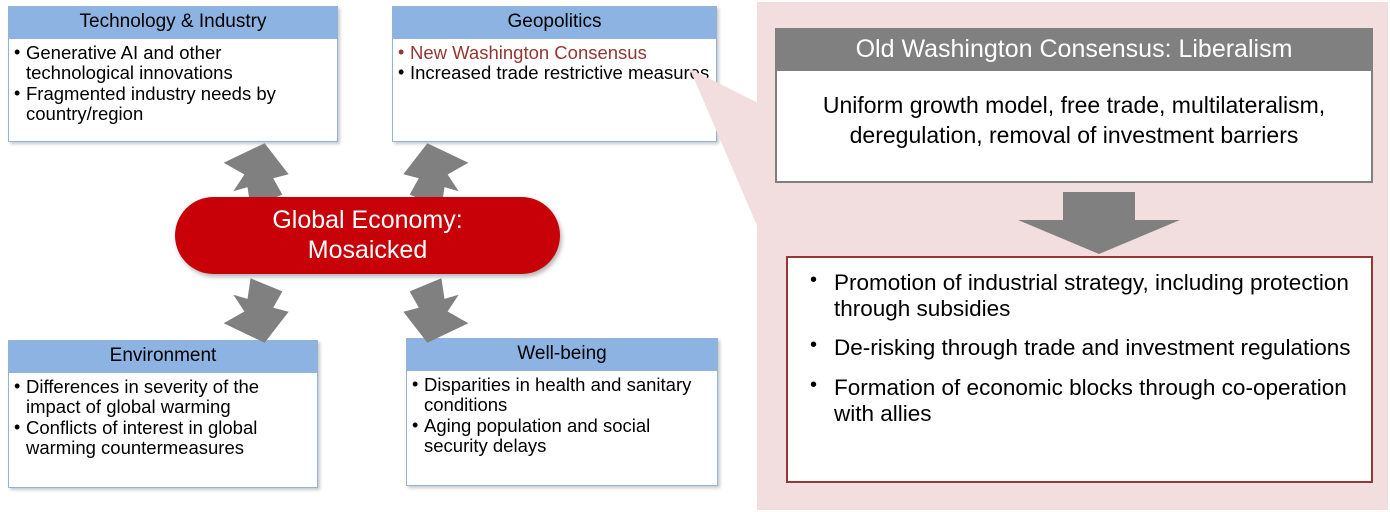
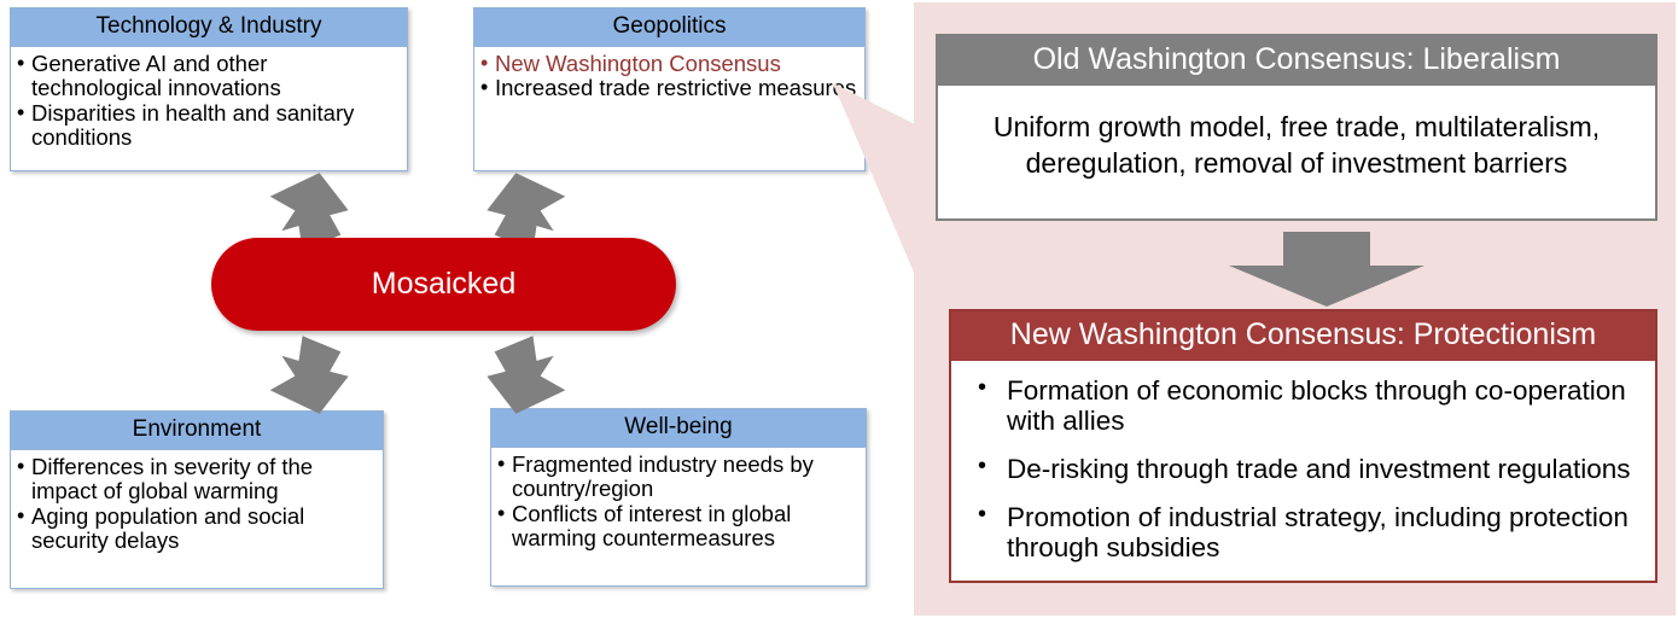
  Technology & Industry
  Generative AI and other technological innovations
- Fragmented industry needs by country/region
+ Disparities in health and sanitary conditions
  Geopolitics
  New Washington Consensus
  Increased trade restrictive measurs
  Environment
  Differences in severity of the impact of global warming
- Conflicts of interest in global warming countermeasures
+ Aging population and social security delays
  Well-being
- Disparities in health and sanitary conditions
+ Fragmented industry needs by country/region
- Aging population and social security delays
+ Conflicts of interest in global warming countermeasures
- Global Economy:
  Mosaicked
  Old Washington Consensus: Liberalism
  Uniform growth model, free trade, multilateralism, deregulation, removal of investment barriers
+ New Washington Consensus: Protectionism
- Promotion of industrial strategy, including protection through subsidies
+ Formation of economic blocks through co-operation with allies
  De-risking through trade and investment regulations
- Formation of economic blocks through co-operation with allies
+ Promotion of industrial strategy, including protection through subsidies
